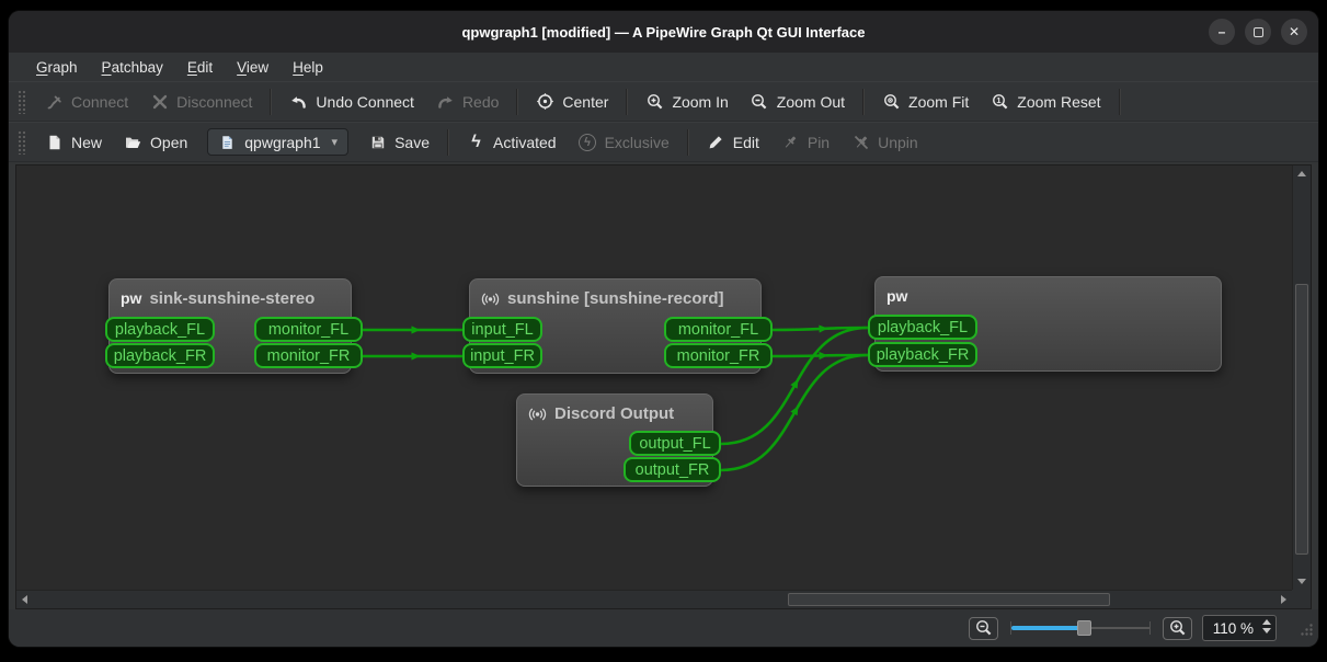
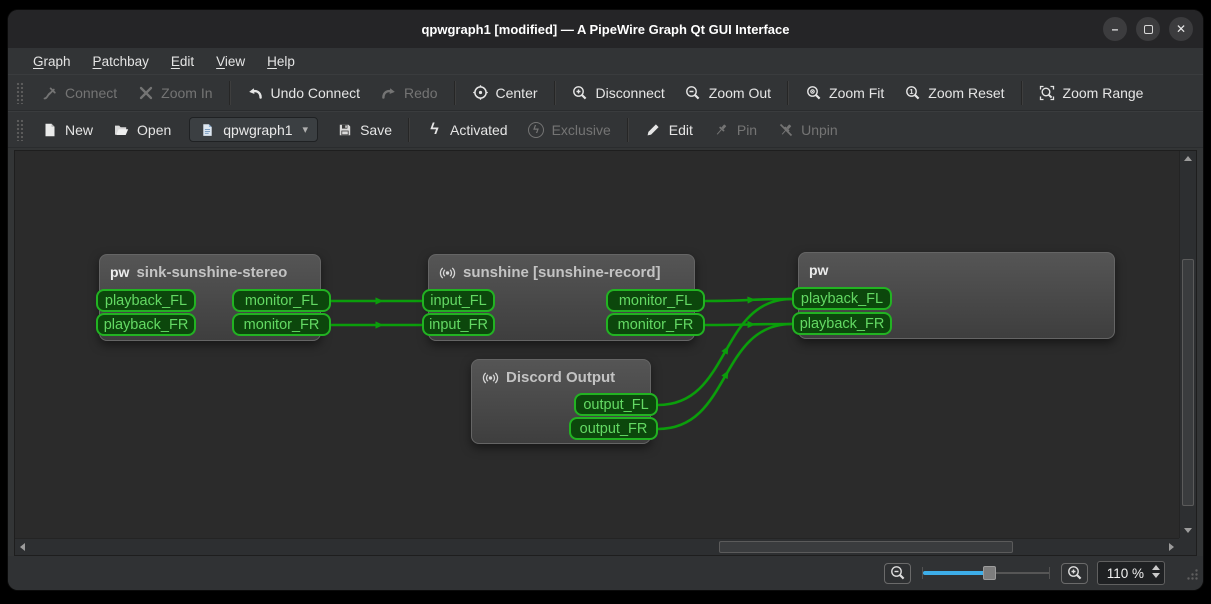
  qpwgraph1 [modified] — A PipeWire Graph Qt GUI Interface
  –
  ✕
  Graph
  Patchbay
  Edit
  View
  Help
  Connect
- Disconnect
+ Zoom In
  Undo Connect
  Redo
  Center
- Zoom In
+ Disconnect
  Zoom Out
  Zoom Fit
  1
  Zoom Reset
+ Zoom Range
  New
  Open
  qpwgraph1
  ▾
  Save
  ϟ
  Activated
  ϟ
  Exclusive
  Edit
  Pin
  Unpin
  pw
  sink-sunshine-stereo
  playback_FL
  playback_FR
  monitor_FL
  monitor_FR
  sunshine [sunshine-record]
  input_FL
  input_FR
  monitor_FL
  monitor_FR
  pw
  playback_FL
  playback_FR
  Discord Output
  output_FL
  output_FR
  110 %
